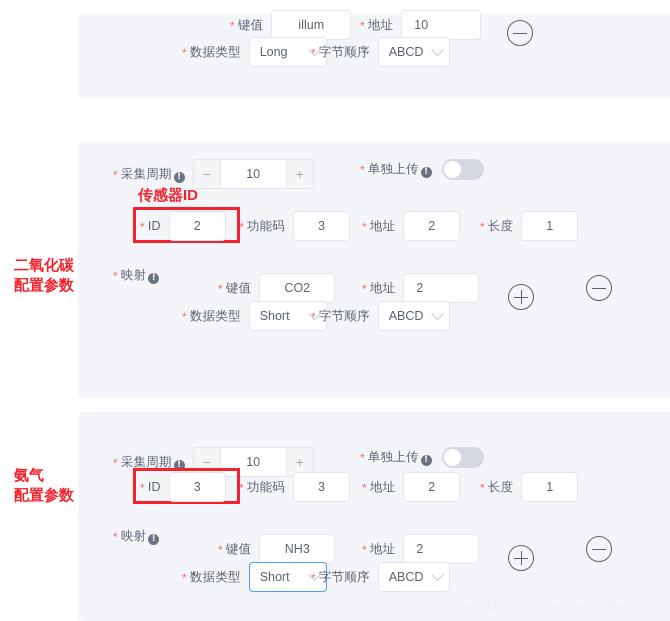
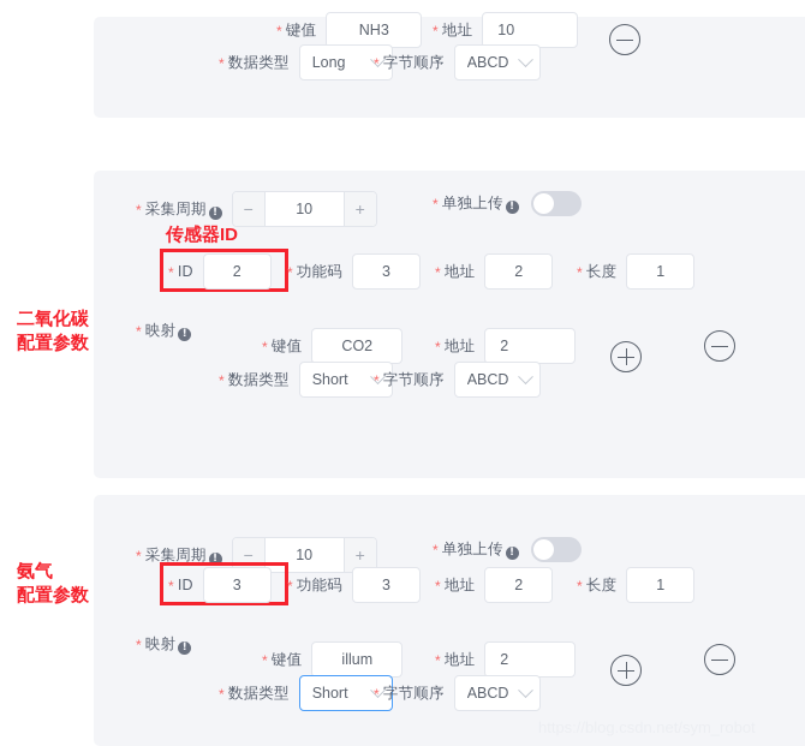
  * 键值
- illum
+ NH3
  * 地址
  10
  * 数据类型
  Long
  * 字节顺序
  ABCD
  二氧化碳
  配置参数
  * 采集周期 !
  −
  10
  +
  * 单独上传 !
  传感器ID
  * ID
  2
  * 功能码
  3
  * 地址
  2
  * 长度
  1
  * 映射 !
  * 键值
  CO2
  * 地址
  2
  * 数据类型
  Short
  * 字节顺序
  ABCD
  氨气
  配置参数
  * 采集周期 !
  −
  10
  +
  * 单独上传 !
  * ID
  3
  * 功能码
  3
  * 地址
  2
  * 长度
  1
  * 映射 !
  * 键值
- NH3
+ illum
  * 地址
  2
  * 数据类型
  Short
  * 字节顺序
  ABCD
